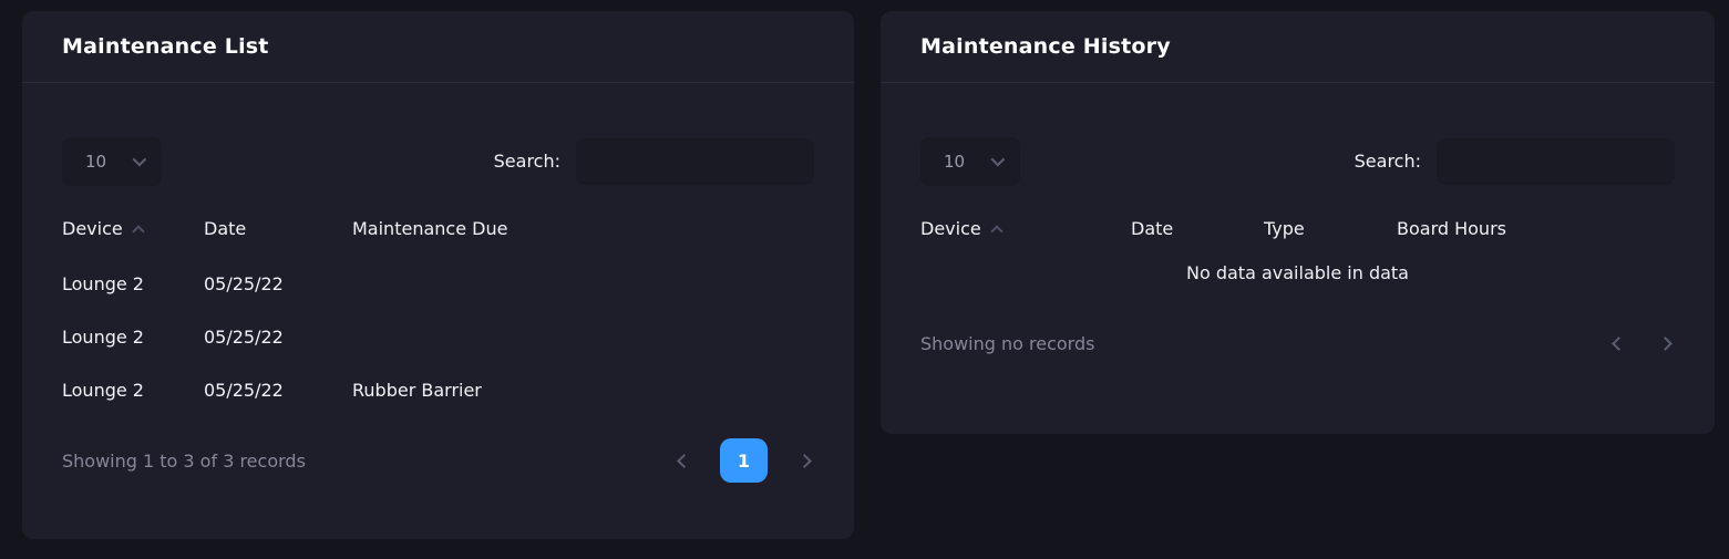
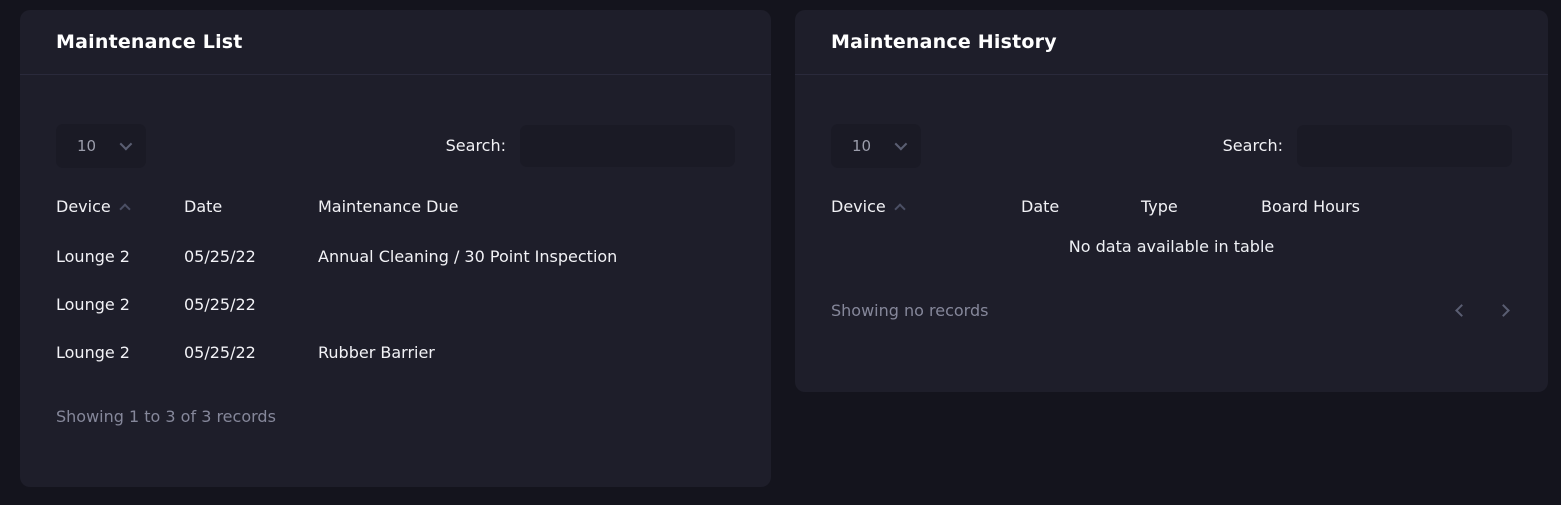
  Maintenance List
  10
  Search:
  Device
  Date
  Maintenance Due
  Lounge 2
  05/25/22
+ Annual Cleaning / 30 Point Inspection
  Lounge 2
  05/25/22
  Lounge 2
  05/25/22
  Rubber Barrier
  Showing 1 to 3 of 3 records
- 1
  Maintenance History
  10
  Search:
  Device
  Date
  Type
  Board Hours
- No data available in data
+ No data available in table
  Showing no records
